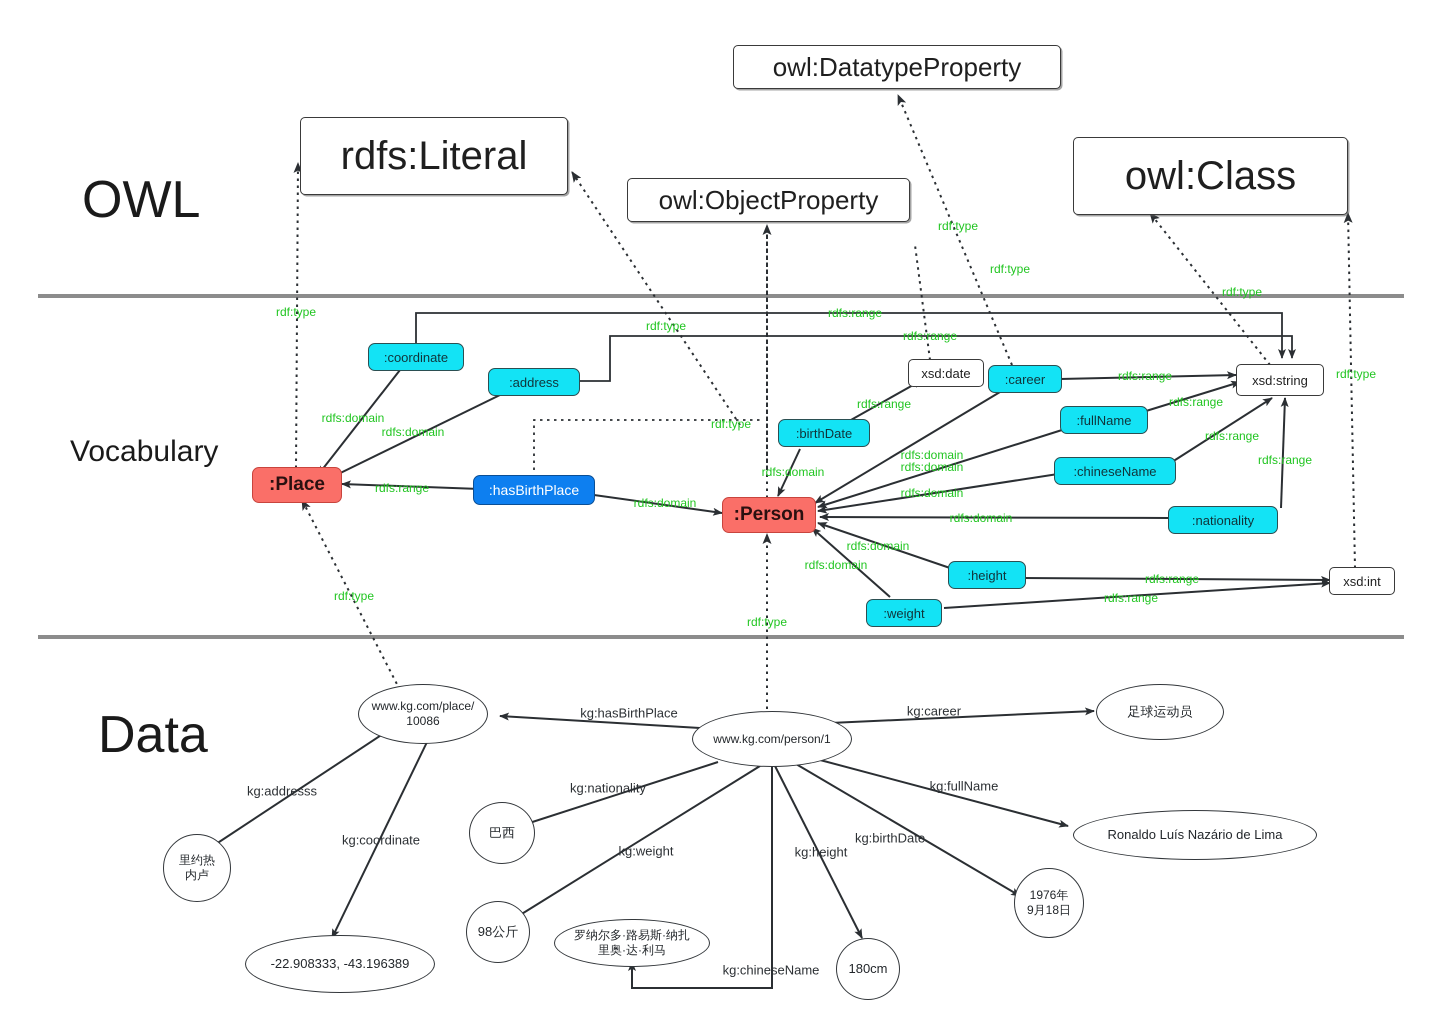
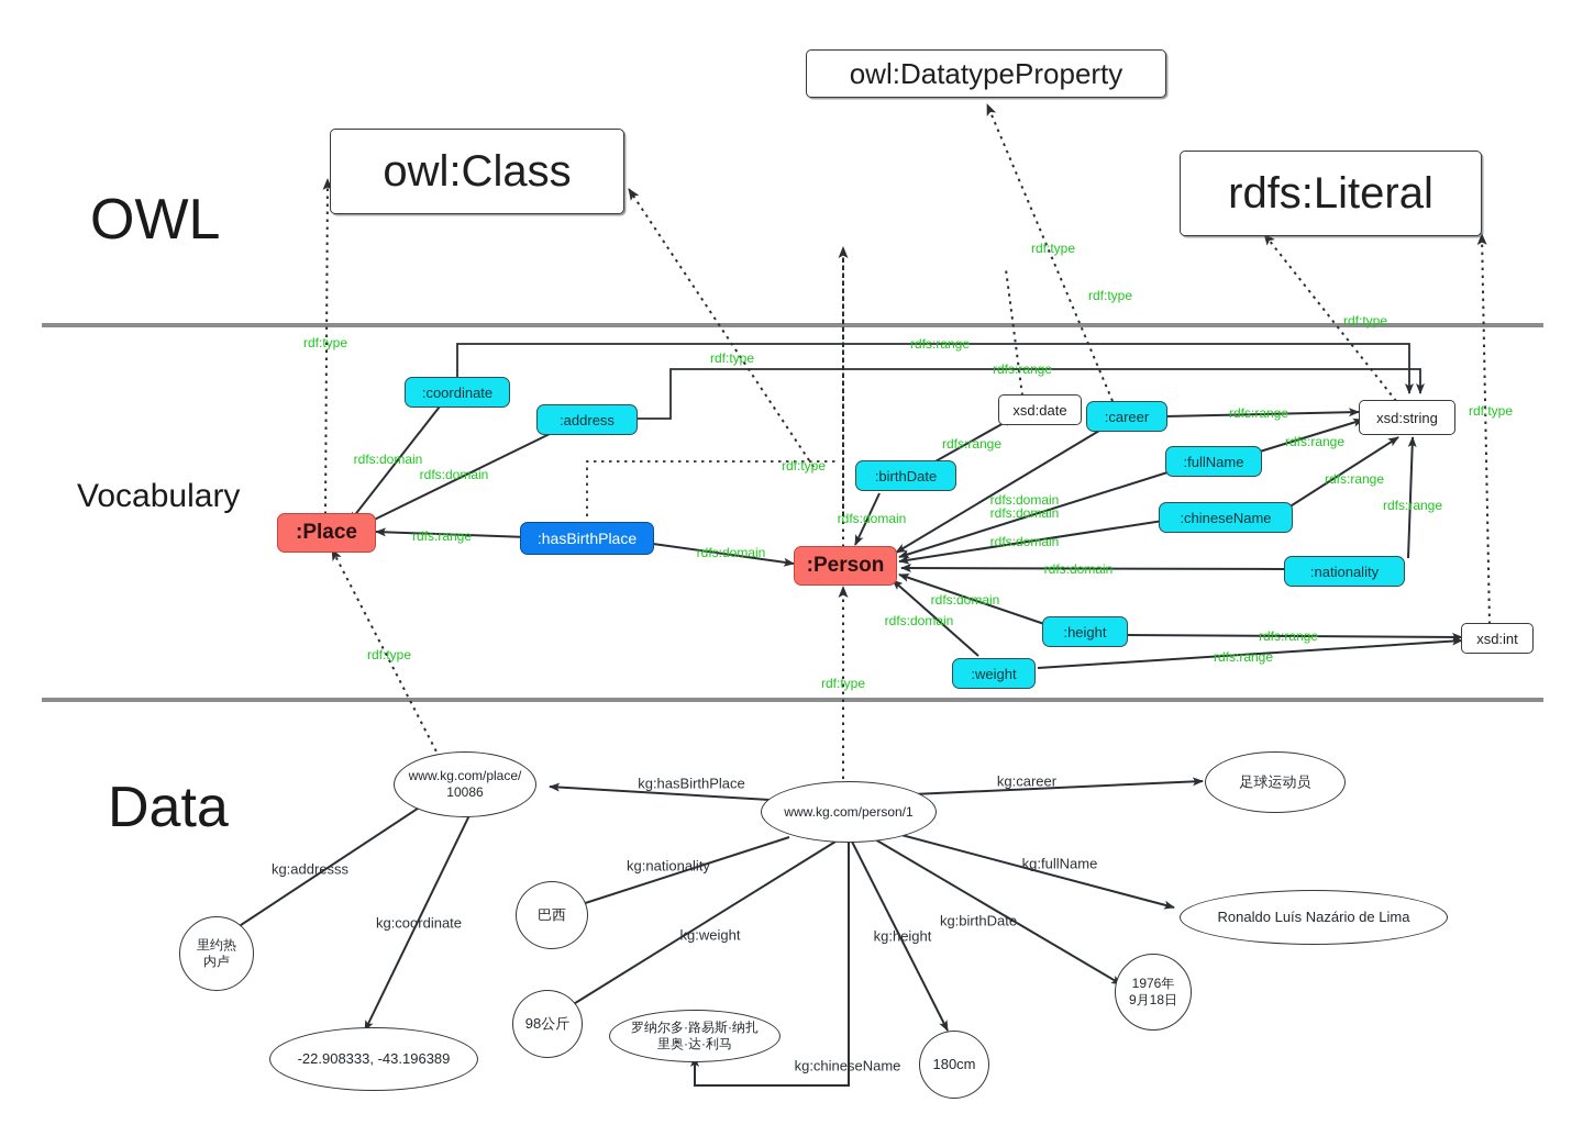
  OWL
  Vocabulary
  Data
- rdfs:Literal
+ owl:Class
  owl:DatatypeProperty
- owl:ObjectProperty
- owl:Class
+ rdfs:Literal
  :Place
  :Person
  :hasBirthPlace
  :coordinate
  :address
  :birthDate
  :career
  :fullName
  :chineseName
  :nationality
  :height
  :weight
  xsd:date
  xsd:string
  xsd:int
  www.kg.com/place/
  10086
  www.kg.com/person/1
  里约热
  内卢
  -22.908333, -43.196389
  巴西
  98公斤
  罗纳尔多·路易斯·纳扎
  里奥·达·利马
  180cm
  1976年
  9月18日
  足球运动员
  Ronaldo Luís Nazário de Lima
  rdf:type
  rdf:type
  rdf:type
  rdf:type
  rdf:type
  rdf:type
  rdf:type
  rdf:type
  rdf:type
  rdfs:domain
  rdfs:domain
  rdfs:range
  rdfs:domain
  rdfs:domain
  rdfs:range
  rdfs:range
  rdfs:range
  rdfs:domain
  rdfs:range
  rdfs:domain
  rdfs:range
  rdfs:domain
  rdfs:range
  rdfs:domain
  rdfs:range
  rdfs:domain
  rdfs:range
  rdfs:domain
  rdfs:range
  kg:hasBirthPlace
  kg:career
  kg:addresss
  kg:coordinate
  kg:nationality
  kg:weight
  kg:fullName
  kg:birthDate
  kg:height
  kg:chineseName
